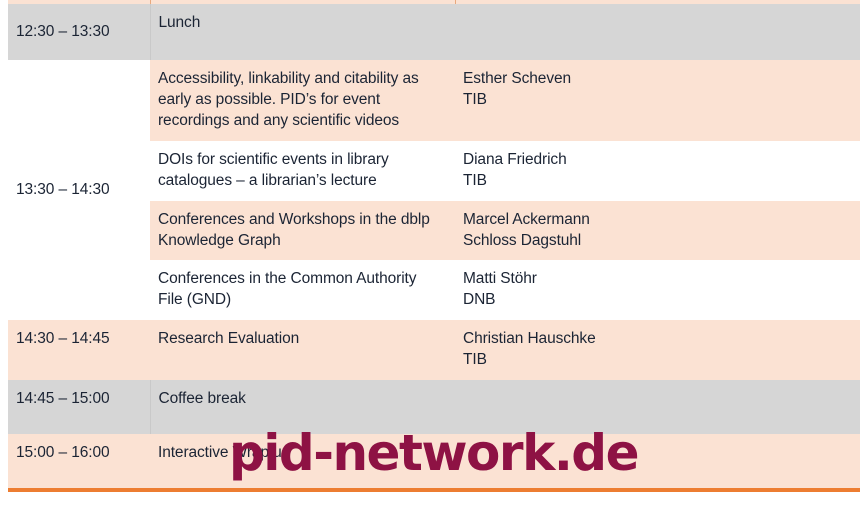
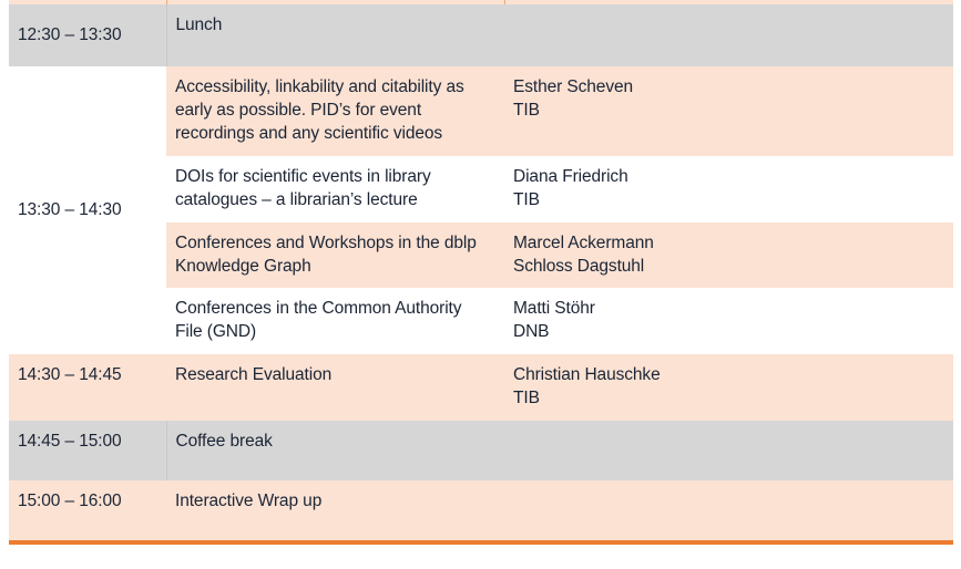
  12:30 – 13:30	Lunch
  13:30 – 14:30	Accessibility, linkability and citability as early as possible. PID’s for event recordings and any scientific videos	Esther SchevenTIB
  DOIs for scientific events in library catalogues – a librarian’s lecture	Diana FriedrichTIB
  Conferences and Workshops in the dblp Knowledge Graph	Marcel AckermannSchloss Dagstuhl
  Conferences in the Common Authority File (GND)	Matti StöhrDNB
  14:30 – 14:45	Research Evaluation	Christian HauschkeTIB
  14:45 – 15:00	Coffee break
  15:00 – 16:00	Interactive Wrap up
- pid-network.de
